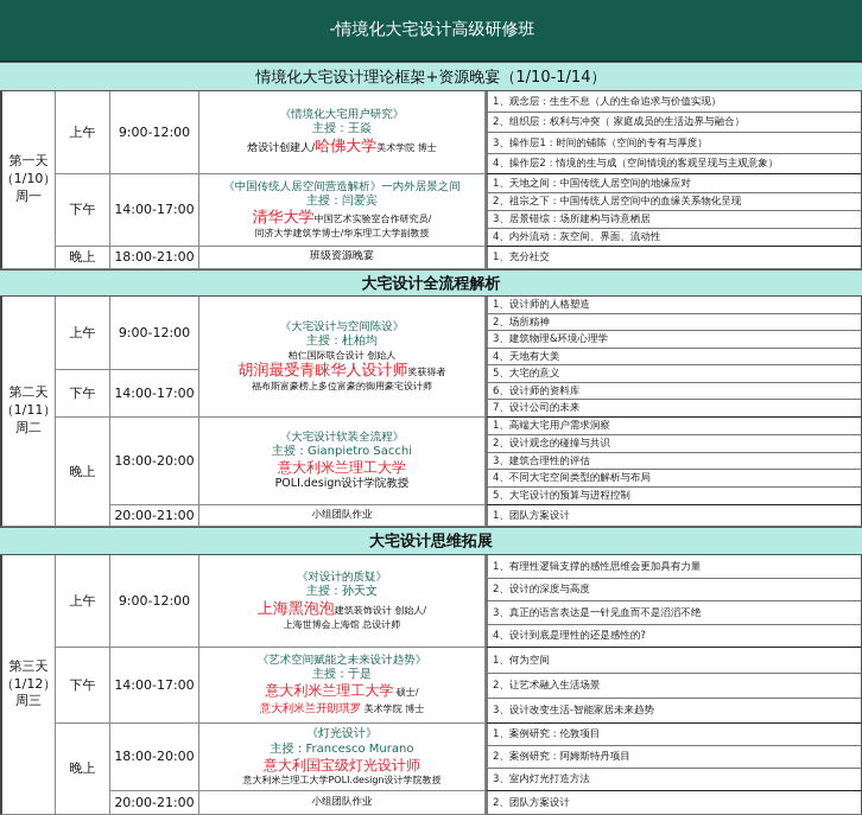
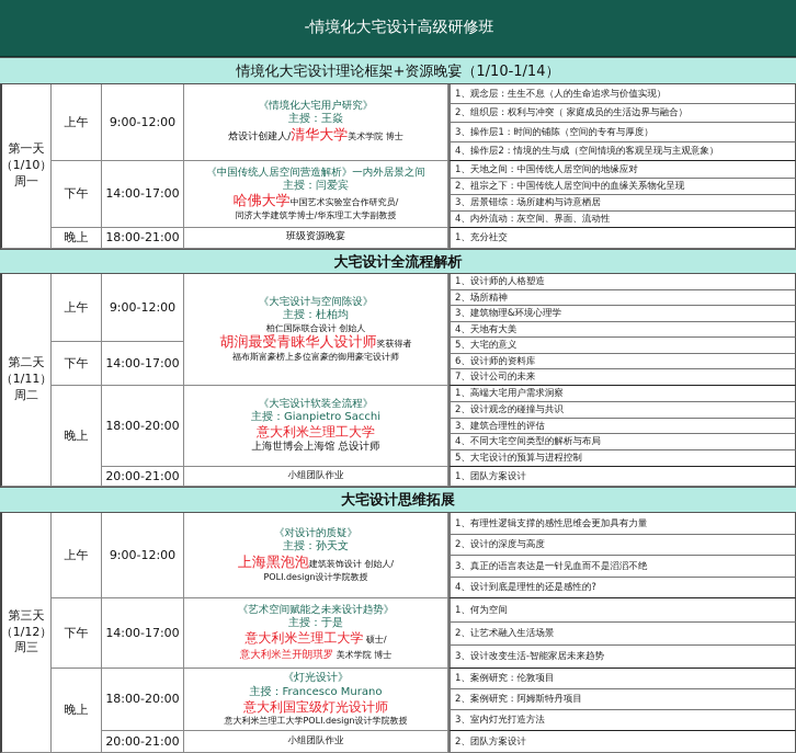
  -情境化大宅设计高级研修班
  情境化大宅设计理论框架+资源晚宴（1/10-1/14）
  第一天
  （1/10）
  周一
  上午
  9:00-12:00
  《情境化大宅用户研究》
  主授：王焱
- 焓设计创建人/哈佛大学美术学院 博士
+ 焓设计创建人/清华大学美术学院 博士
  1、观念层：生生不息（人的生命追求与价值实现）
  2、组织层：权利与冲突（ 家庭成员的生活边界与融合）
  3、操作层1：时间的铺陈（空间的专有与厚度）
  4、操作层2：情境的生与成（空间情境的客观呈现与主观意象）
  下午
  14:00-17:00
  《中国传统人居空间营造解析》一内外居景之间
  主授：闫爱宾
- 清华大学中国艺术实验室合作研究员/
+ 哈佛大学中国艺术实验室合作研究员/
  同济大学建筑学博士/华东理工大学副教授
  1、天地之间：中国传统人居空间的地缘应对
  2、祖宗之下：中国传统人居空间中的血缘关系物化呈现
  3、居景错综：场所建构与诗意栖居
  4、内外流动：灰空间、界面、流动性
  晚上
  18:00-21:00
  班级资源晚宴
  1、充分社交
  大宅设计全流程解析
  第二天
  （1/11）
  周二
  上午
  9:00-12:00
  下午
  14:00-17:00
  《大宅设计与空间陈设》
  主授：杜柏均
  柏仁国际联合设计 创始人
  胡润最受青睐华人设计师奖获得者
  福布斯富豪榜上多位富豪的御用豪宅设计师
  1、设计师的人格塑造
  2、场所精神
  3、建筑物理&环境心理学
  4、天地有大美
  5、大宅的意义
  6、设计师的资料库
  7、设计公司的未来
  晚上
  18:00-20:00
  《大宅设计软装全流程》
  主授：Gianpietro Sacchi
  意大利米兰理工大学
- POLI.design设计学院教授
+ 上海世博会上海馆 总设计师
  1、高端大宅用户需求洞察
  2、设计观念的碰撞与共识
  3、建筑合理性的评估
  4、不同大宅空间类型的解析与布局
  5、大宅设计的预算与进程控制
  20:00-21:00
  小组团队作业
  1、团队方案设计
  大宅设计思维拓展
  第三天
  （1/12）
  周三
  上午
  9:00-12:00
  《对设计的质疑》
  主授：孙天文
  上海黑泡泡建筑装饰设计 创始人/
- 上海世博会上海馆 总设计师
+ POLI.design设计学院教授
  1、有理性逻辑支撑的感性思维会更加具有力量
  2、设计的深度与高度
  3、真正的语言表达是一针见血而不是滔滔不绝
  4、设计到底是理性的还是感性的?
  下午
  14:00-17:00
  《艺术空间赋能之未来设计趋势》
  主授：于是
  意大利米兰理工大学 硕士/
  意大利米兰开朗琪罗 美术学院 博士
  1、何为空间
  2、让艺术融入生活场景
  3、设计改变生活-智能家居未来趋势
  晚上
  18:00-20:00
  《灯光设计》
  主授：Francesco Murano
  意大利国宝级灯光设计师
  意大利米兰理工大学POLI.design设计学院教授
  1、案例研究：伦敦项目
  2、案例研究：阿姆斯特丹项目
  3、室内灯光打造方法
  20:00-21:00
  小组团队作业
  2、团队方案设计
